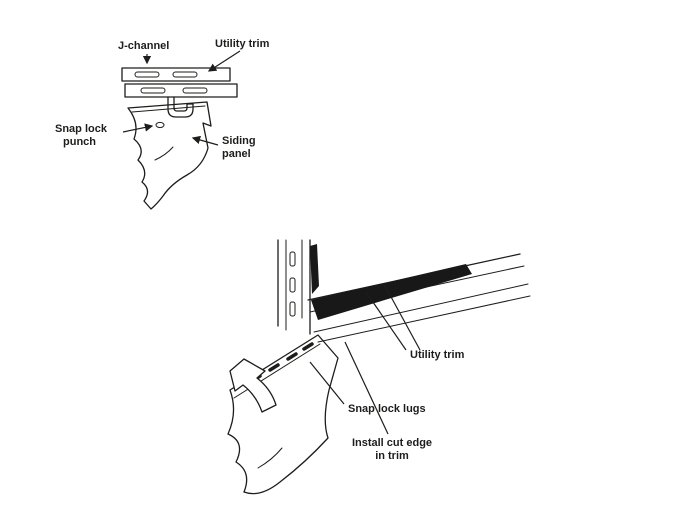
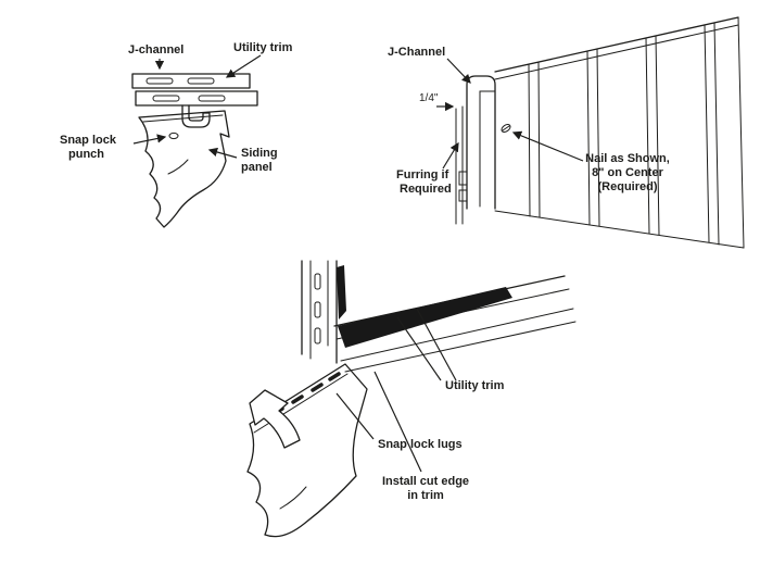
  J-channel
  Utility trim
  Snap lock
  punch
  Siding
  panel
+ J-Channel
+ 1/4"
+ Furring if
+ Required
+ Nail as Shown,
+ 8" on Center
+ (Required)
  Utility trim
  Snap lock lugs
  Install cut edge
  in trim
